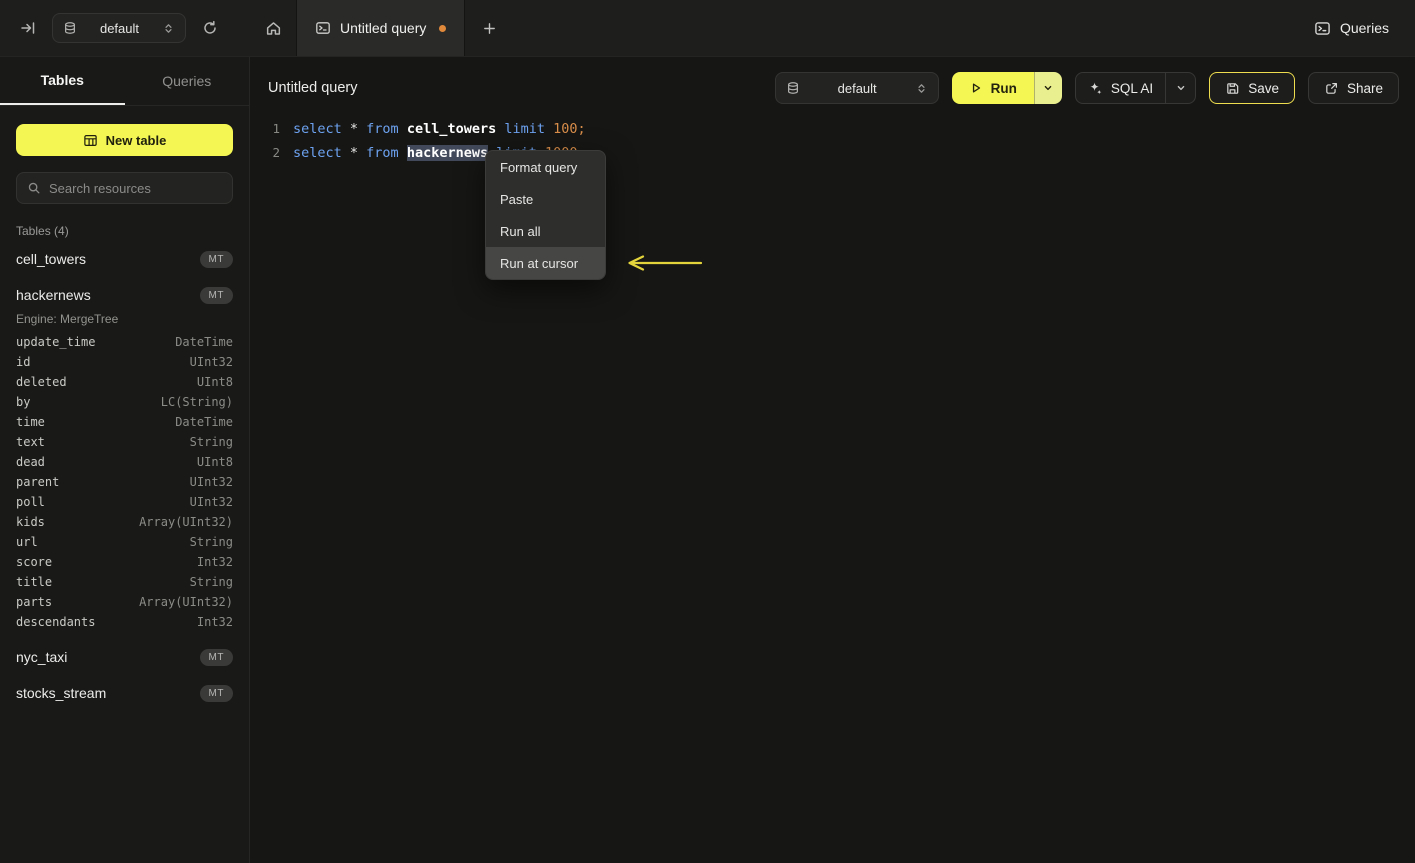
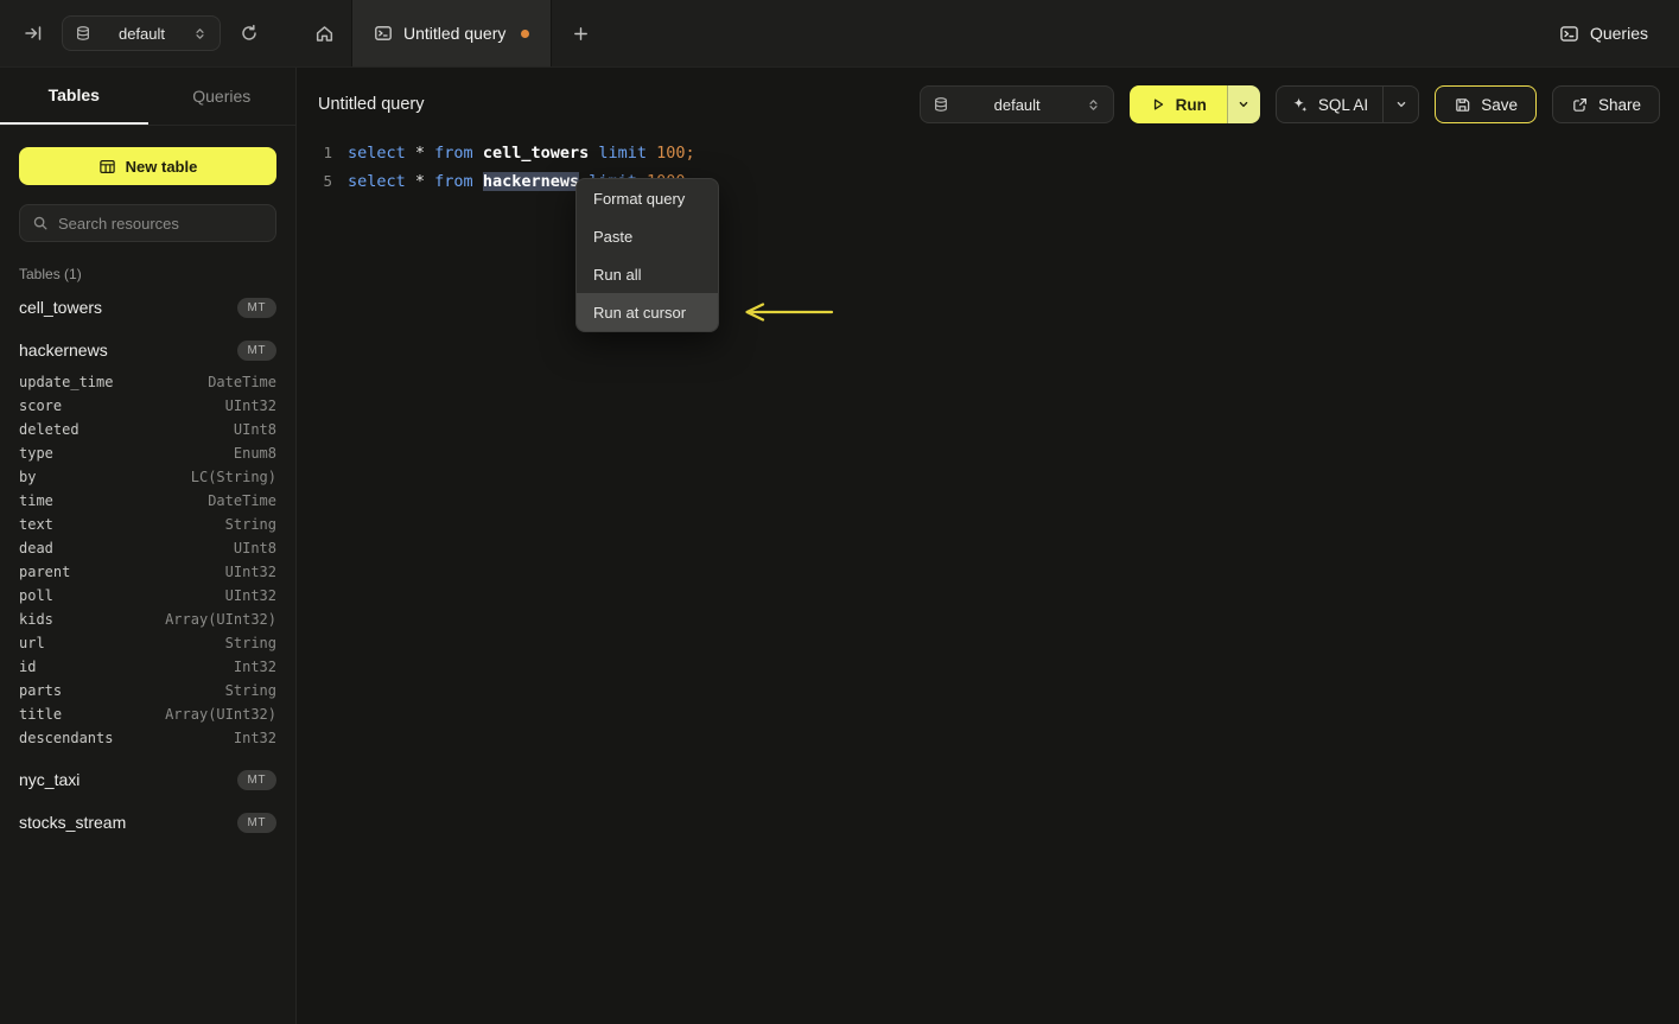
  default
  Untitled query
  Queries
  Tables
  Queries
  New table
  Search resources
- Tables (4)
+ Tables (1)
  cell_towers
  MT
  hackernews
  MT
- Engine: MergeTree
  update_time
  DateTime
- id
+ score
  UInt32
  deleted
  UInt8
+ type
+ Enum8
  by
  LC(String)
  time
  DateTime
  text
  String
  dead
  UInt8
  parent
  UInt32
  poll
  UInt32
  kids
  Array(UInt32)
  url
  String
- score
+ id
  Int32
- title
+ parts
  String
- parts
+ title
  Array(UInt32)
  descendants
  Int32
  nyc_taxi
  MT
  stocks_stream
  MT
  Untitled query
  default
  Run
  SQL AI
  Save
  Share
  1
  select * from cell_towers limit 100;
- 2
+ 5
  select * from hackernews
  Format query
  Paste
  Run all
  Run at cursor
